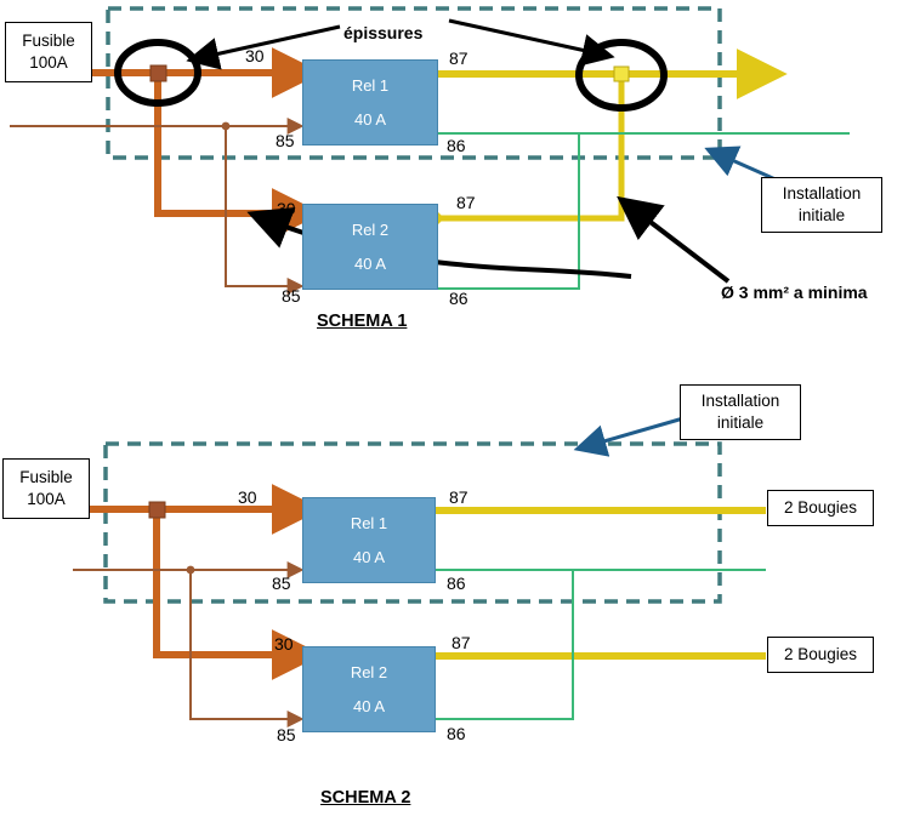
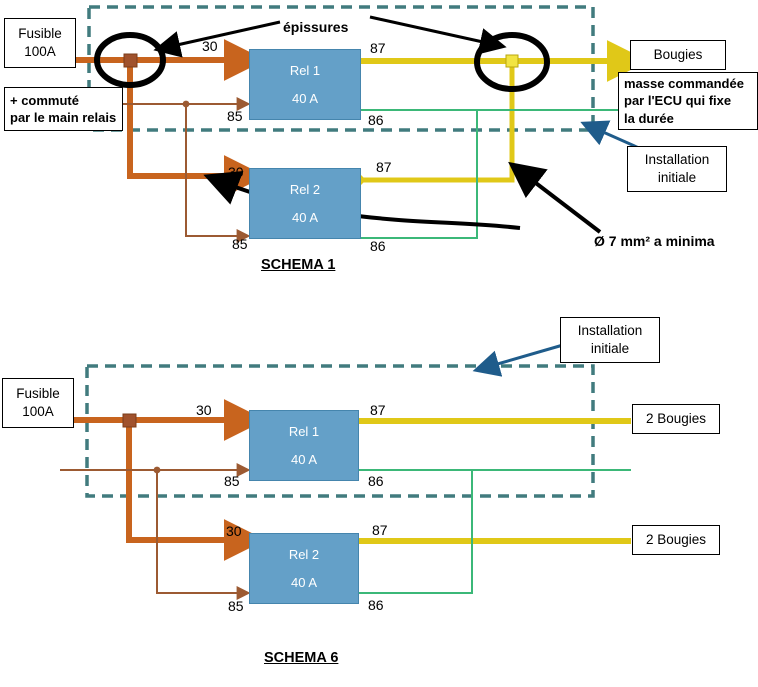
  Fusible
  100A
+ + commuté
+ par le main relais
+ Bougies
+ masse commandée
+ par l'ECU qui fixe
+ la durée
  Installation
  initiale
  Rel 1
  40 A
  Rel 2
  40 A
  30
  85
  87
  86
  30
  85
  87
  86
  épissures
- Ø 3 mm² a minima
+ Ø 7 mm² a minima
  SCHEMA 1
  Fusible
  100A
  Installation
  initiale
  2 Bougies
  2 Bougies
  Rel 1
  40 A
  Rel 2
  40 A
  30
  85
  87
  86
  30
  85
  87
  86
- SCHEMA 2
+ SCHEMA 6
